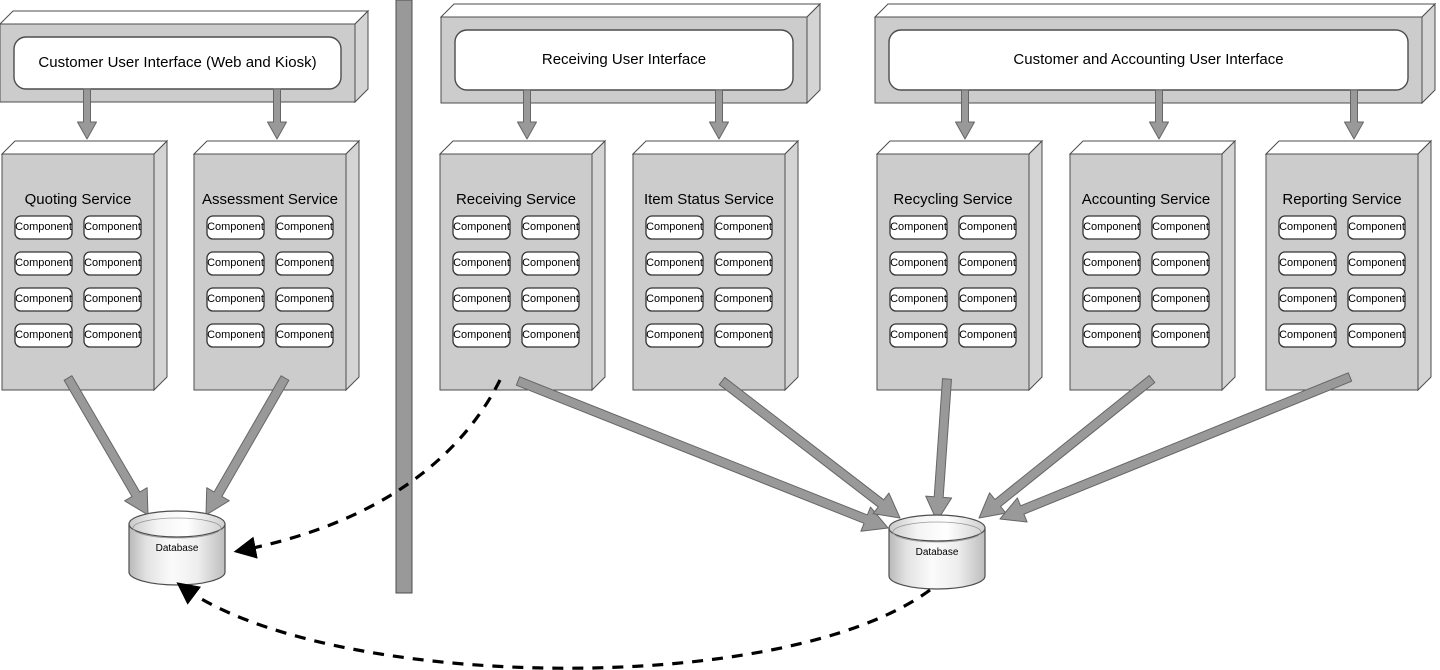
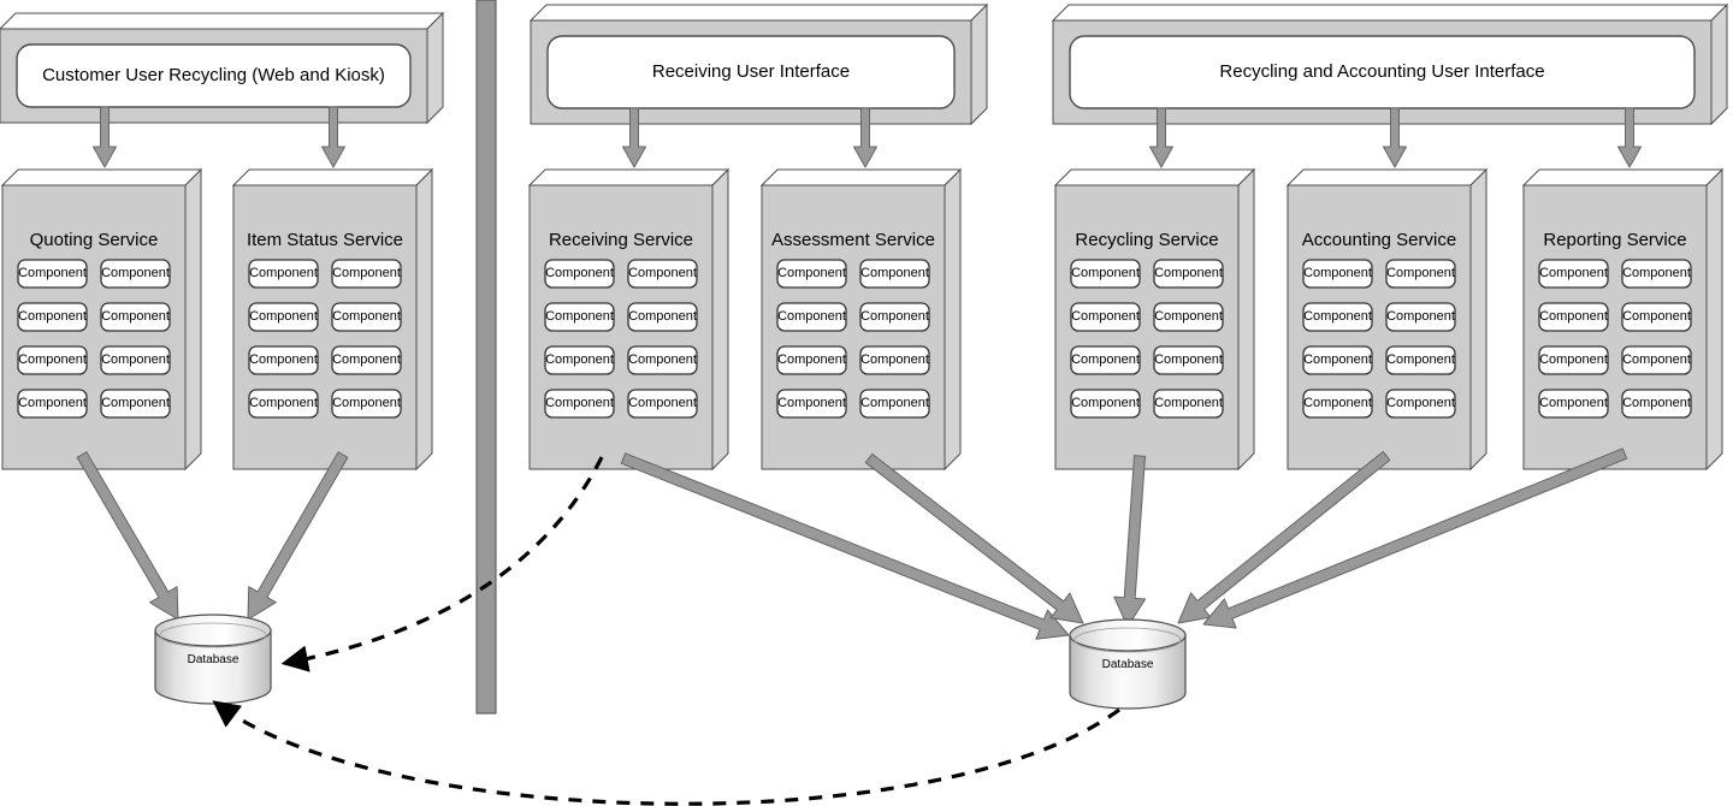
- Customer User Interface (Web and Kiosk)
+ Customer User Recycling (Web and Kiosk)
  Receiving User Interface
- Customer and Accounting User Interface
+ Recycling and Accounting User Interface
  Quoting Service
  Component
  Component
  Component
  Component
  Component
  Component
  Component
  Component
- Assessment Service
+ Item Status Service
  Component
  Component
  Component
  Component
  Component
  Component
  Component
  Component
  Receiving Service
  Component
  Component
  Component
  Component
  Component
  Component
  Component
  Component
- Item Status Service
+ Assessment Service
  Component
  Component
  Component
  Component
  Component
  Component
  Component
  Component
  Recycling Service
  Component
  Component
  Component
  Component
  Component
  Component
  Component
  Component
  Accounting Service
  Component
  Component
  Component
  Component
  Component
  Component
  Component
  Component
  Reporting Service
  Component
  Component
  Component
  Component
  Component
  Component
  Component
  Component
  Database
  Database
